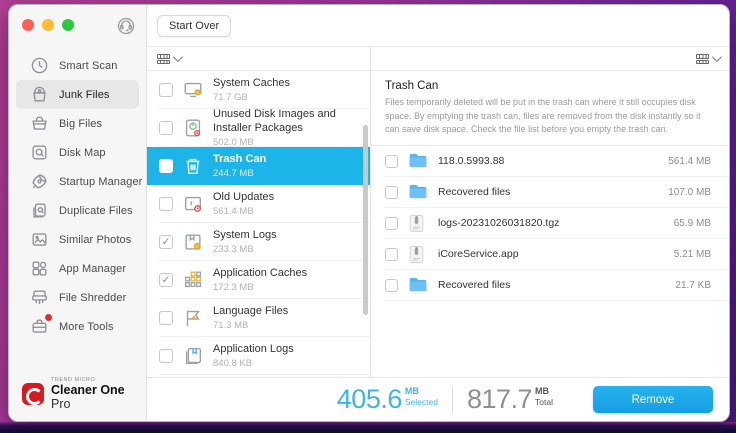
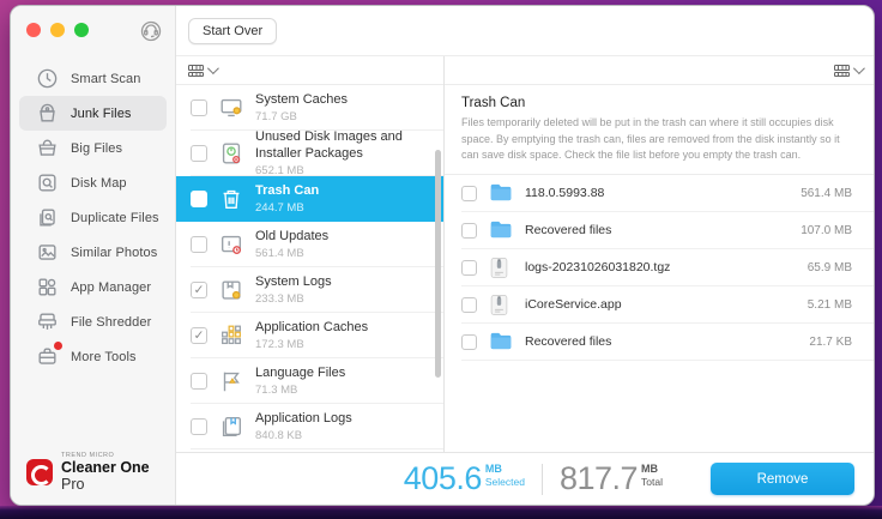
  Smart Scan
  Junk Files
  Big Files
  Disk Map
- Startup Manager
  Duplicate Files
  Similar Photos
  App Manager
  File Shredder
  More Tools
  Cleaner One Pro
  Start Over
  System Caches
  71.7 GB
  Unused Disk Images and Installer Packages
- 502.0 MB
+ 652.1 MB
  Trash Can
  244.7 MB
  Old Updates
  561.4 MB
  System Logs
  233.3 MB
  Application Caches
  172.3 MB
  Language Files
  71.3 MB
  Application Logs
  840.8 KB
  Trash Can
  Files temporarily deleted will be put in the trash can where it still occupies disk space. By emptying the trash can, files are removed from the disk instantly so it can save disk space. Check the file list before you empty the trash can.
  118.0.5993.88
  561.4 MB
  Recovered files
  107.0 MB
  logs-20231026031820.tgz
  65.9 MB
  iCoreService.app
  5.21 MB
  Recovered files
  21.7 KB
  405.6
  MB
  Selected
  817.7
  MB
  Total
  Remove
